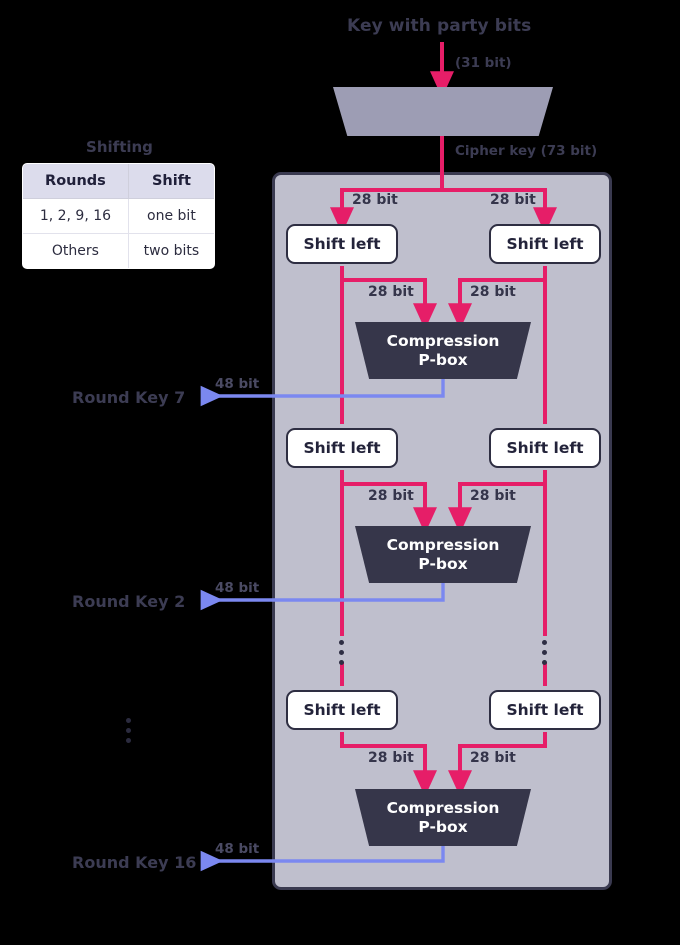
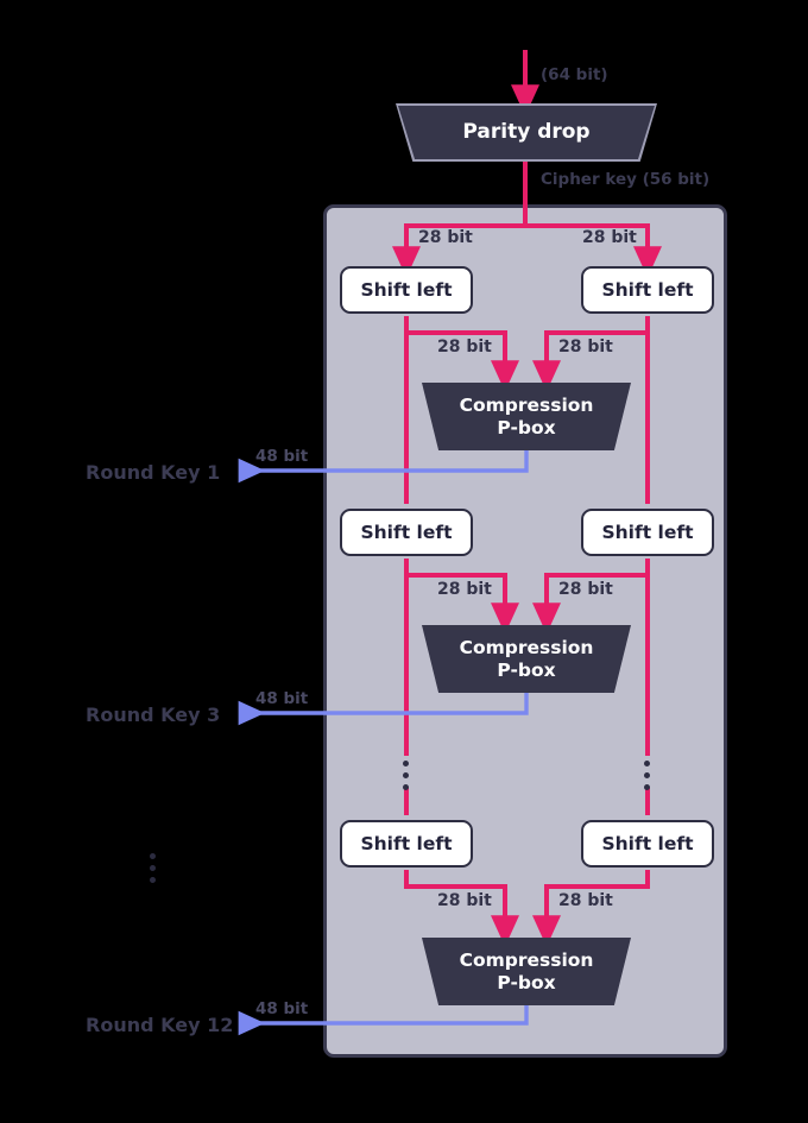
- Key with party bits
- (31 bit)
+ (64 bit)
+ Parity drop
- Cipher key (73 bit)
+ Cipher key (56 bit)
- Shifting
- Rounds	Shift
- 1, 2, 9, 16	one bit
- Others	two bits
  28 bit
  28 bit
  Shift left
  Shift left
  28 bit
  28 bit
  Compression
  P-box
  48 bit
- Round Key 7
+ Round Key 1
  Shift left
  Shift left
  28 bit
  28 bit
  Compression
  P-box
  48 bit
- Round Key 2
+ Round Key 3
  Shift left
  Shift left
  28 bit
  28 bit
  Compression
  P-box
  48 bit
- Round Key 16
+ Round Key 12
